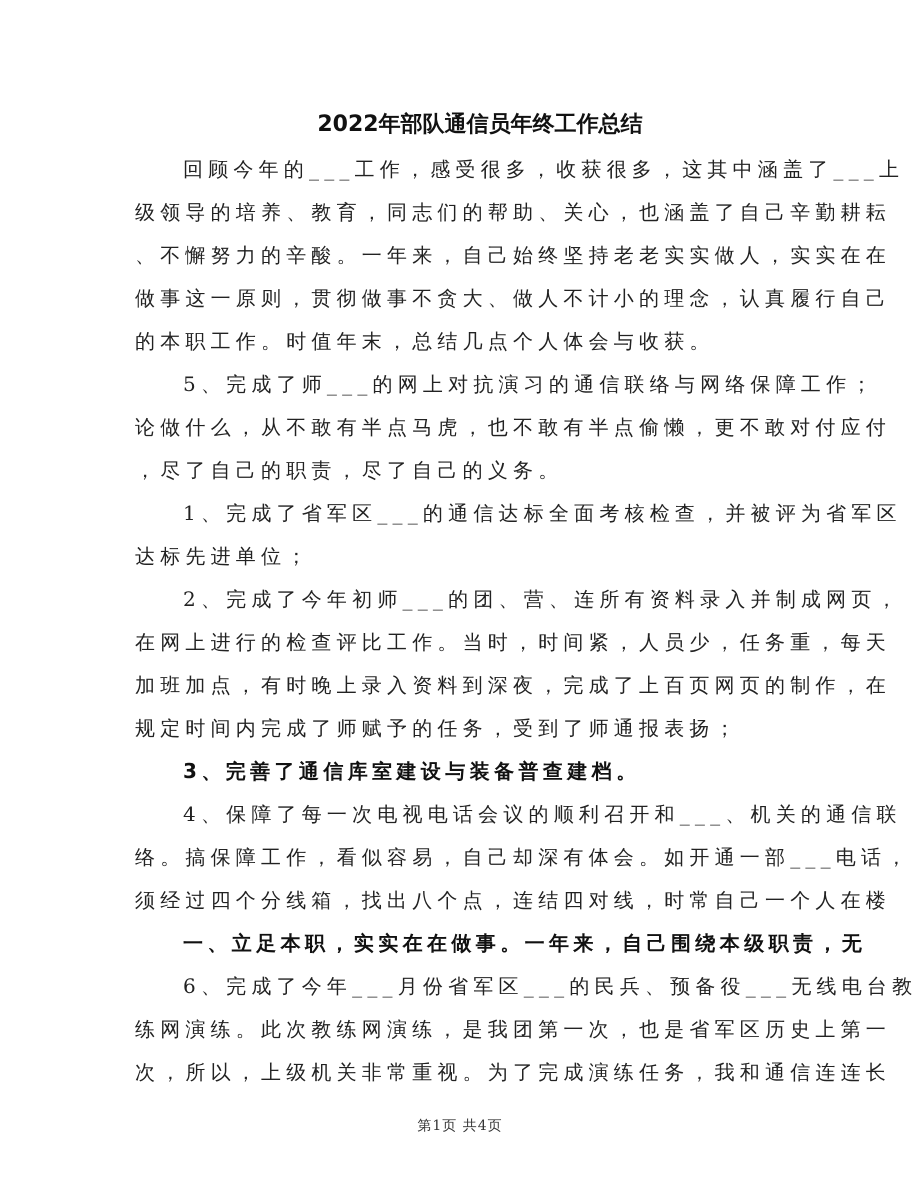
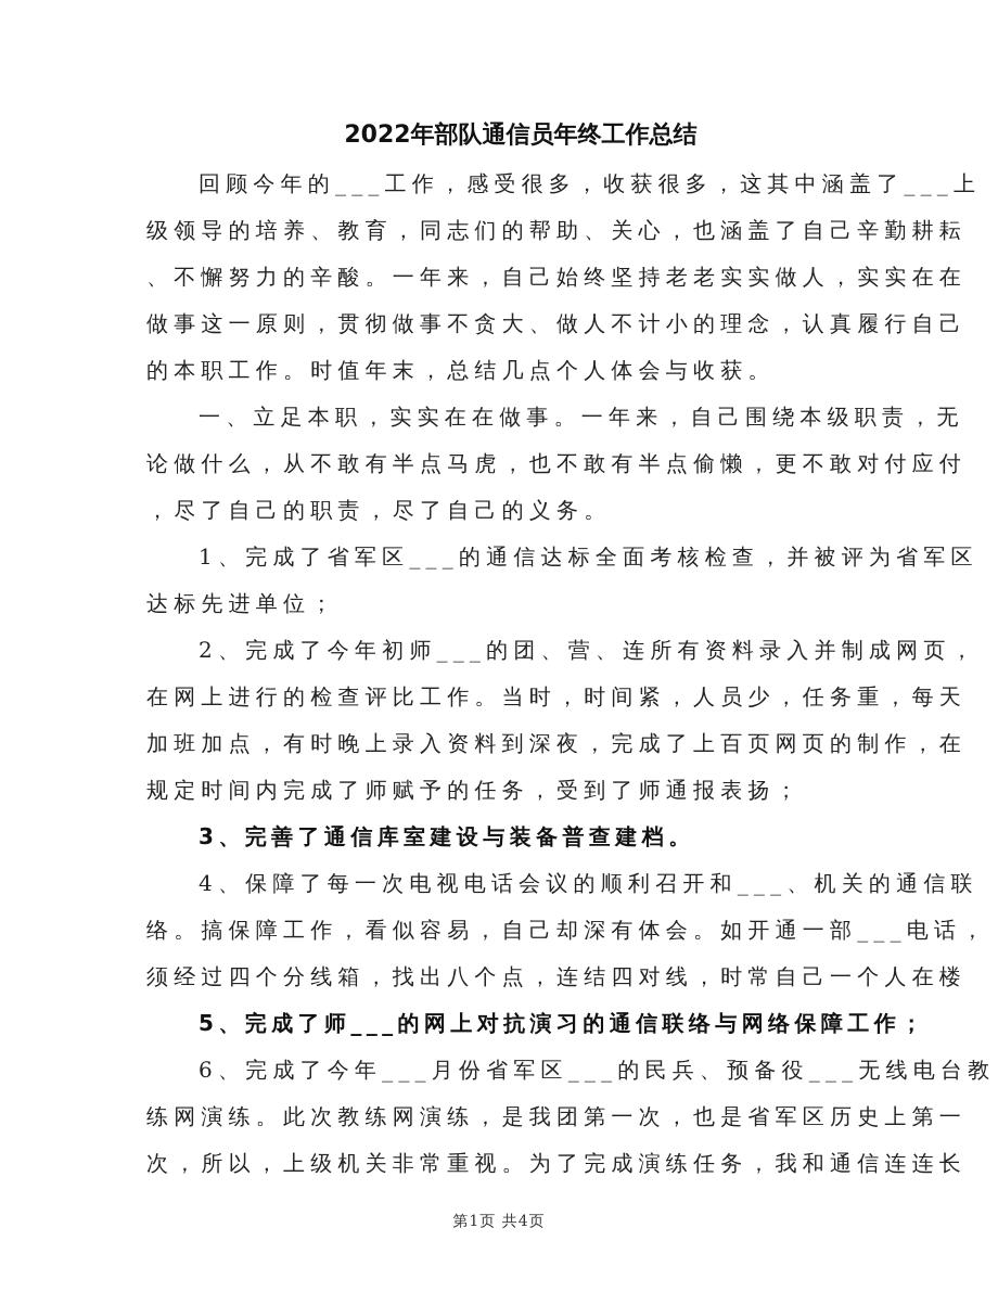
  2022年部队通信员年终工作总结
  回顾今年的___工作，感受很多，收获很多，这其中涵盖了___上
  级领导的培养、教育，同志们的帮助、关心，也涵盖了自己辛勤耕耘
  、不懈努力的辛酸。一年来，自己始终坚持老老实实做人，实实在在
  做事这一原则，贯彻做事不贪大、做人不计小的理念，认真履行自己
  的本职工作。时值年末，总结几点个人体会与收获。
- 5、完成了师___的网上对抗演习的通信联络与网络保障工作；
+ 一、立足本职，实实在在做事。一年来，自己围绕本级职责，无
  论做什么，从不敢有半点马虎，也不敢有半点偷懒，更不敢对付应付
  ，尽了自己的职责，尽了自己的义务。
  1、完成了省军区___的通信达标全面考核检查，并被评为省军区
  达标先进单位；
  2、完成了今年初师___的团、营、连所有资料录入并制成网页，
  在网上进行的检查评比工作。当时，时间紧，人员少，任务重，每天
  加班加点，有时晚上录入资料到深夜，完成了上百页网页的制作，在
  规定时间内完成了师赋予的任务，受到了师通报表扬；
  3、完善了通信库室建设与装备普查建档。
  4、保障了每一次电视电话会议的顺利召开和___、机关的通信联
  络。搞保障工作，看似容易，自己却深有体会。如开通一部___电话，
  须经过四个分线箱，找出八个点，连结四对线，时常自己一个人在楼
- 一、立足本职，实实在在做事。一年来，自己围绕本级职责，无
+ 5、完成了师___的网上对抗演习的通信联络与网络保障工作；
  6、完成了今年___月份省军区___的民兵、预备役___无线电台教
  练网演练。此次教练网演练，是我团第一次，也是省军区历史上第一
  次，所以，上级机关非常重视。为了完成演练任务，我和通信连连长
  第1页 共4页
